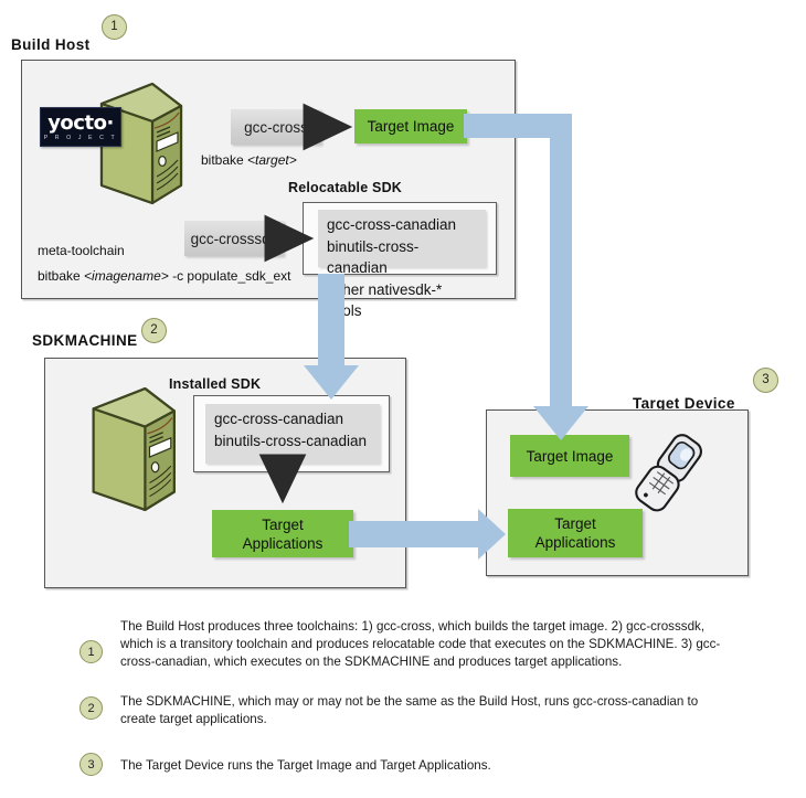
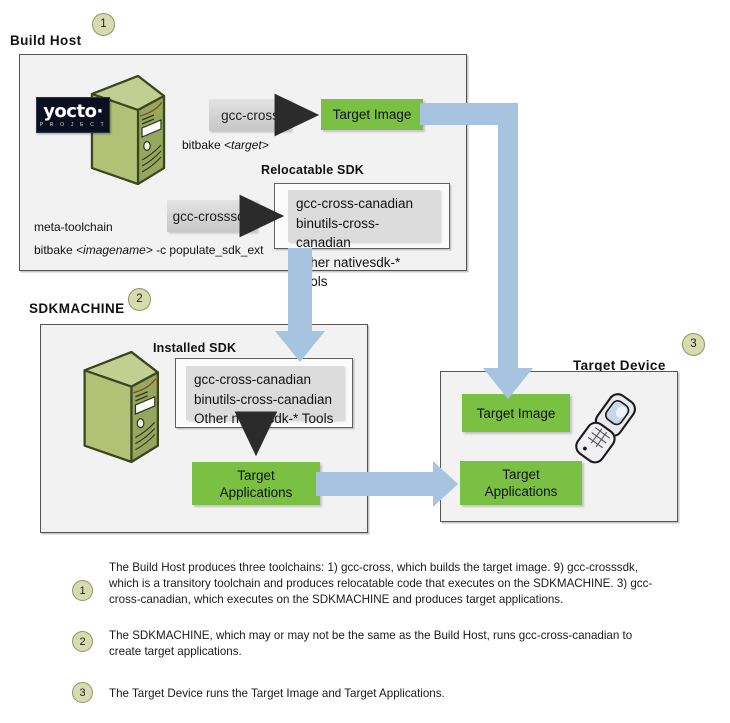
  Build Host
  1
  yocto·
  gcc-cross
  Target Image
  bitbake <target>
  Relocatable SDK
  gcc-cross-canadian
  binutils-cross-canadian
  her nativesdk-* ols
  gcc-crosssdk
  meta-toolchain
  bitbake <imagename> -c populate_sdk_ext
  SDKMACHINE
  2
  Installed SDK
  gcc-cross-canadian
  binutils-cross-canadian
+ Other nativesdk-* Tools
  Target
  Applications
  Target Device
  3
  Target Image
  Target
  Applications
  1
- The Build Host produces three toolchains: 1) gcc-cross, which builds the target image. 2) gcc-crosssdk, which is a transitory toolchain and produces relocatable code that executes on the SDKMACHINE. 3) gcc-cross-canadian, which executes on the SDKMACHINE and produces target applications.
+ The Build Host produces three toolchains: 1) gcc-cross, which builds the target image. 9) gcc-crosssdk, which is a transitory toolchain and produces relocatable code that executes on the SDKMACHINE. 3) gcc-cross-canadian, which executes on the SDKMACHINE and produces target applications.
  2
  The SDKMACHINE, which may or may not be the same as the Build Host, runs gcc-cross-canadian to create target applications.
  3
  The Target Device runs the Target Image and Target Applications.
